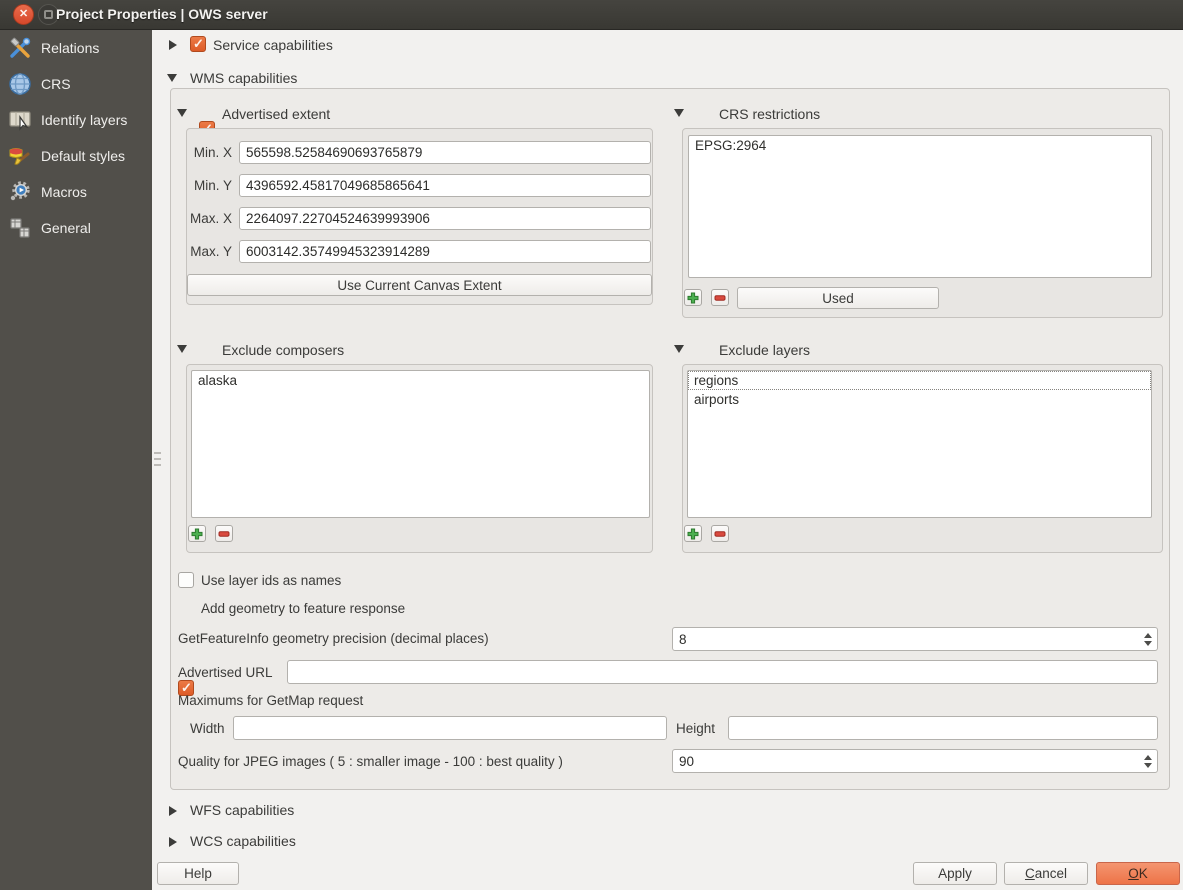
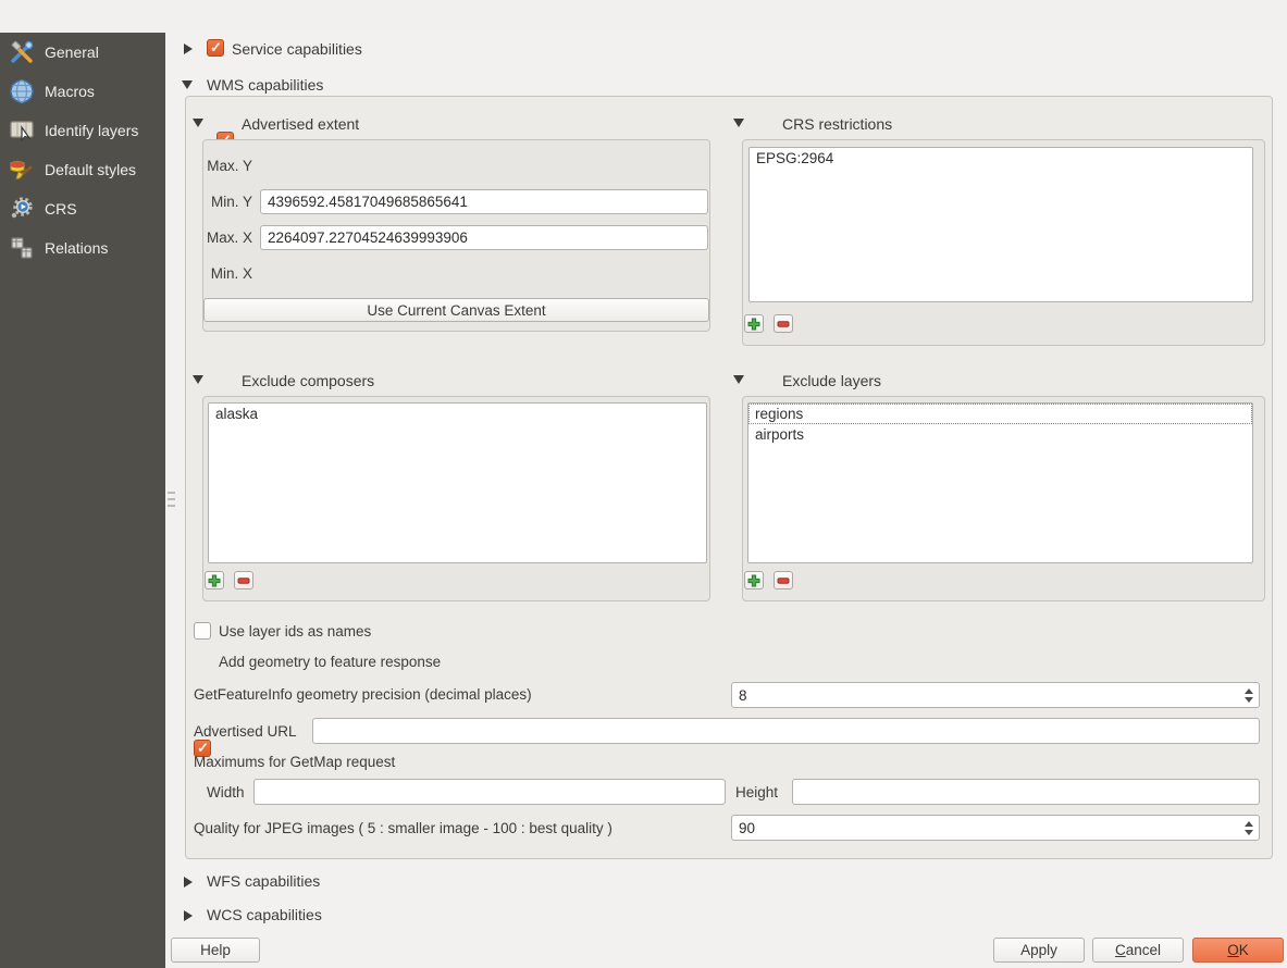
- Project Properties | OWS server
- Relations
+ General
- CRS
+ Macros
  Identify layers
  Default styles
- Macros
+ CRS
- General
+ Relations
  Service capabilities
  WMS capabilities
  Advertised extent
- Min. X
+ Max. Y
- 565598.52584690693765879
  Min. Y
  4396592.45817049685865641
  Max. X
  2264097.22704524639993906
- Max. Y
+ Min. X
- 6003142.35749945323914289
  Use Current Canvas Extent
  CRS restrictions
  EPSG:2964
- Used
  Exclude composers
  alaska
  Exclude layers
  regions
  airports
  Use layer ids as names
  Add geometry to feature response
  GetFeatureInfo geometry precision (decimal places)
  8
  Advertised URL
  Maximums for GetMap request
  Width
  Height
  Quality for JPEG images ( 5 : smaller image - 100 : best quality )
  90
  WFS capabilities
  WCS capabilities
  Help
  Apply
  Cancel
  OK
